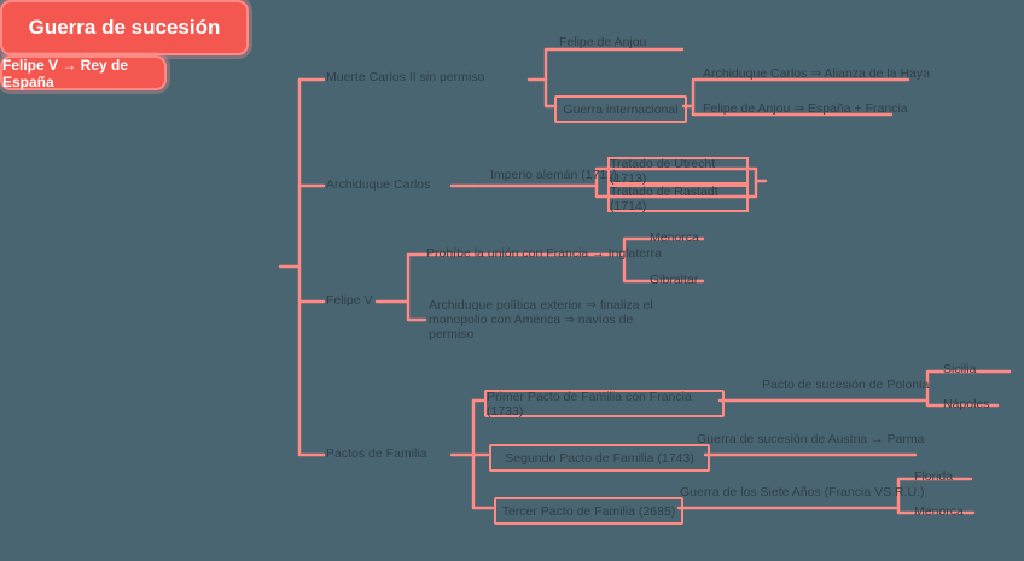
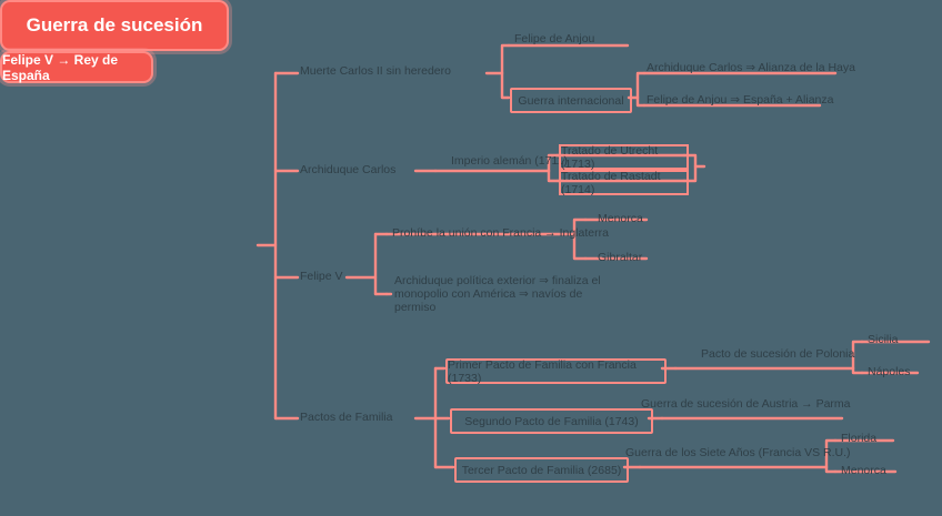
  Guerra de sucesión
- Muerte Carlos II sin permiso
+ Muerte Carlos II sin heredero
  Felipe de Anjou
  Guerra internacional
  Archiduque Carlos ⇒ Alianza de la Haya
- Felipe de Anjou ⇒ España + Francia
+ Felipe de Anjou ⇒ España + Alianza
  Archiduque Carlos
  Imperio alemán (1711)
  Tratado de Utrecht (1713)
  Tratado de Rastadt (1714)
  Felipe V → Rey de España
  Felipe V
  Prohíbe la unión con Francia → Inglaterra
  Menorca
  Gibraltar
  Archiduque política exterior ⇒ finaliza el monopolio con América ⇒ navíos de permiso
  Pactos de Familia
  Primer Pacto de Familia con Francia (1733)
  Segundo Pacto de Familia (1743)
  Tercer Pacto de Familia (2685)
  Pacto de sucesión de Polonia
  Sicilia
  Nápoles
  Guerra de sucesión de Austria → Parma
  Guerra de los Siete Años (Francia VS R.U.)
  Florida
  Menorca
